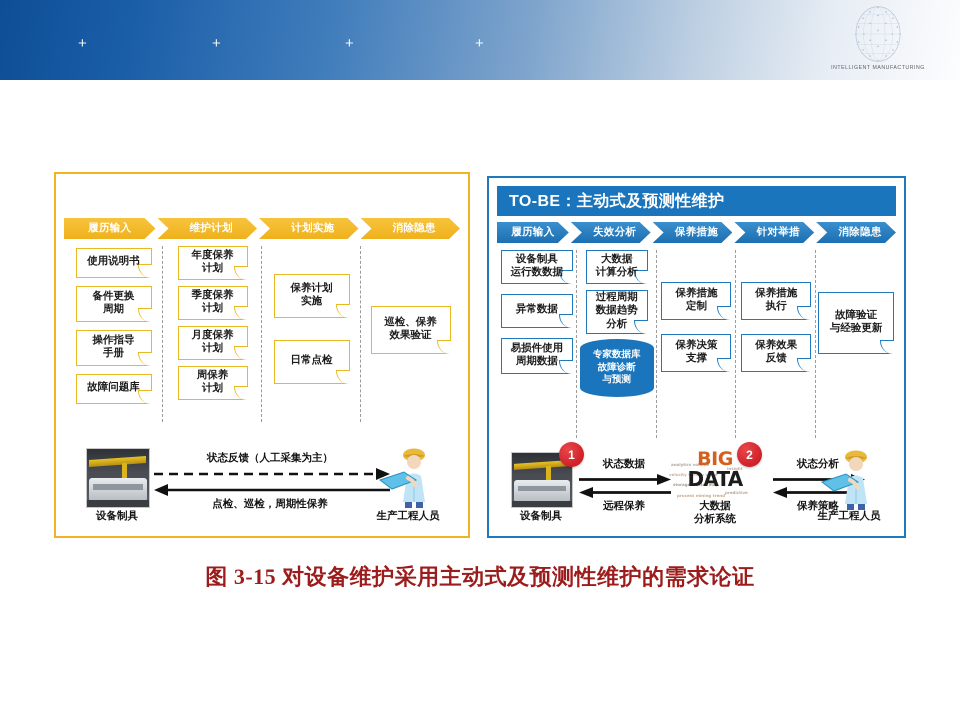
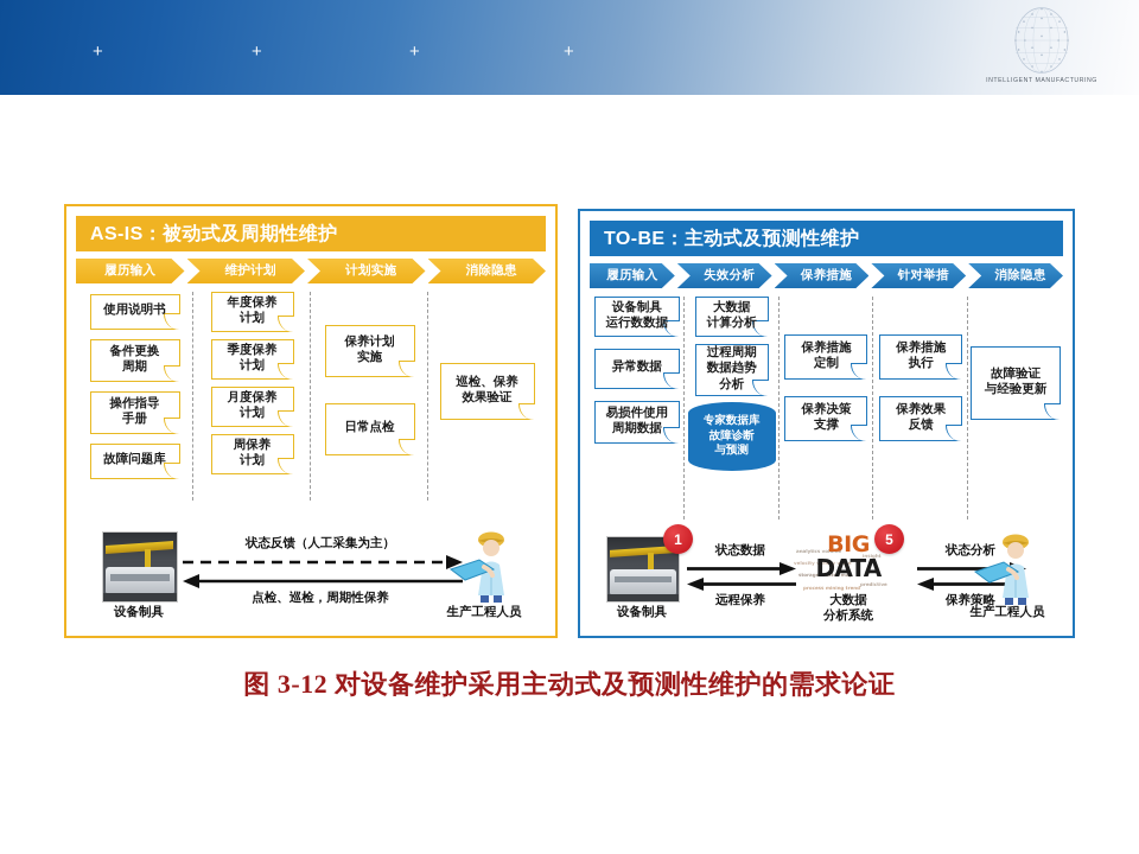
  +
  +
  +
  +
+ AS-IS：被动式及周期性维护
  履历输入
  维护计划
  计划实施
  消除隐患
  使用说明书
  备件更换
  周期
  操作指导
  手册
  故障问题库
  年度保养
  计划
  季度保养
  计划
  月度保养
  计划
  周保养
  计划
  保养计划
  实施
  日常点检
  巡检、保养
  效果验证
  设备制具
  生产工程人员
  状态反馈（人工采集为主）
  点检、巡检，周期性保养
  TO-BE：主动式及预测性维护
  履历输入
  失效分析
  保养措施
  针对举措
  消除隐患
  设备制具
  运行数数据
  异常数据
  易损件使用
  周期数据
  大数据
  计算分析
  过程周期
  数据趋势
  分析
  专家数据库
  故障诊断
  与预测
  保养措施
  定制
  保养决策
  支撑
  保养措施
  执行
  保养效果
  反馈
  故障验证
  与经验更新
  设备制具
  1
  状态数据
  远程保养
  BIG
  DATA
- 2
+ 5
  大数据
  分析系统
  状态分析
  保养策略
  生产工程人员
- 图 3-15 对设备维护采用主动式及预测性维护的需求论证
+ 图 3-12 对设备维护采用主动式及预测性维护的需求论证
